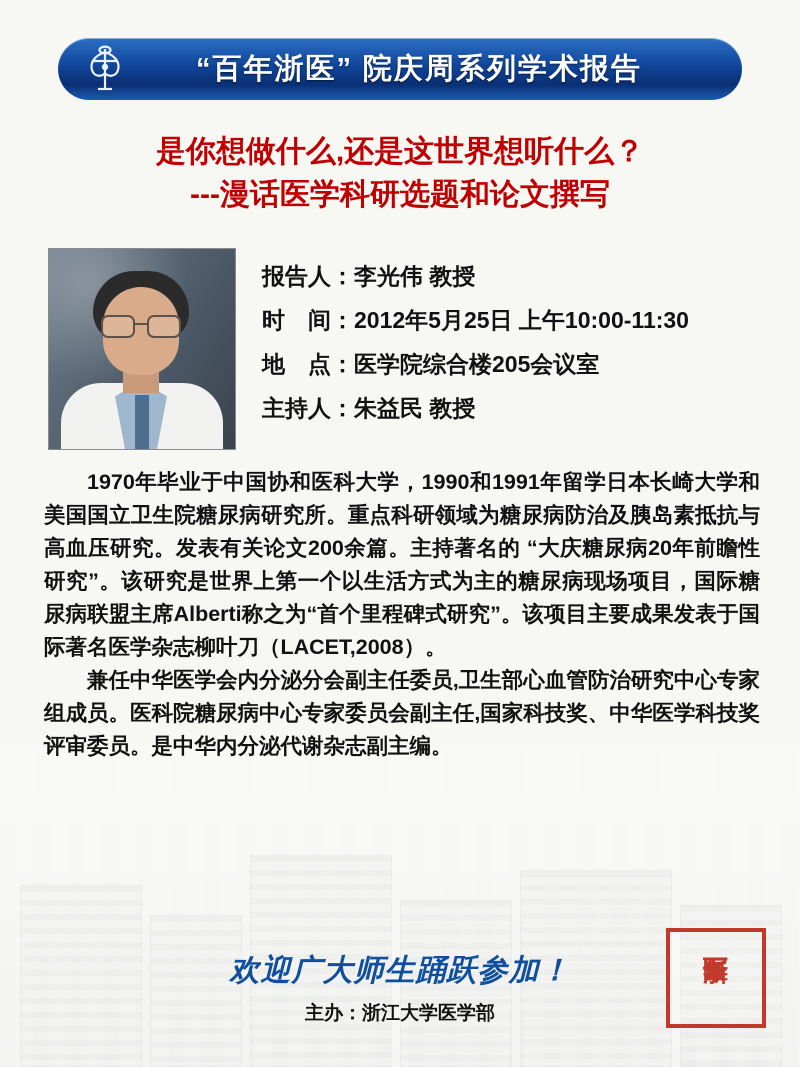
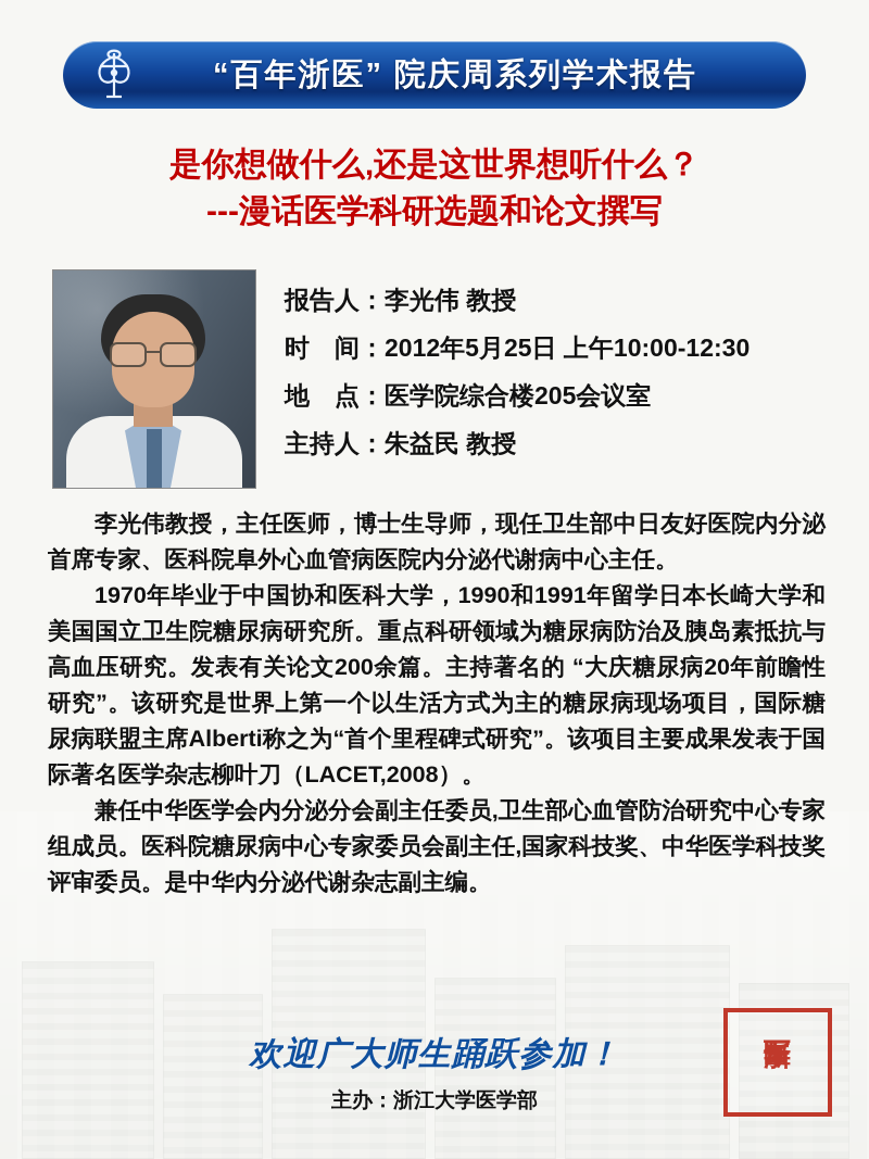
  “百年浙医” 院庆周系列学术报告
  是你想做什么,还是这世界想听什么？
  ---漫话医学科研选题和论文撰写
  报告人：李光伟 教授
- 时 间：2012年5月25日 上午10:00-11:30
+ 时 间：2012年5月25日 上午10:00-12:30
  地 点：医学院综合楼205会议室
  主持人：朱益民 教授
+ 李光伟教授，主任医师，博士生导师，现任卫生部中日友好医院内分泌首席专家、医科院阜外心血管病医院内分泌代谢病中心主任。
  1970年毕业于中国协和医科大学，1990和1991年留学日本长崎大学和美国国立卫生院糖尿病研究所。重点科研领域为糖尿病防治及胰岛素抵抗与高血压研究。发表有关论文200余篇。主持著名的 “大庆糖尿病20年前瞻性研究”。该研究是世界上第一个以生活方式为主的糖尿病现场项目，国际糖尿病联盟主席Alberti称之为“首个里程碑式研究”。该项目主要成果发表于国际著名医学杂志柳叶刀（LACET,2008）。
  兼任中华医学会内分泌分会副主任委员,卫生部心血管防治研究中心专家组成员。医科院糖尿病中心专家委员会副主任,国家科技奖、中华医学科技奖评审委员。是中华内分泌代谢杂志副主编。
  欢迎广大师生踊跃参加！
  主办：浙江大学医学部
